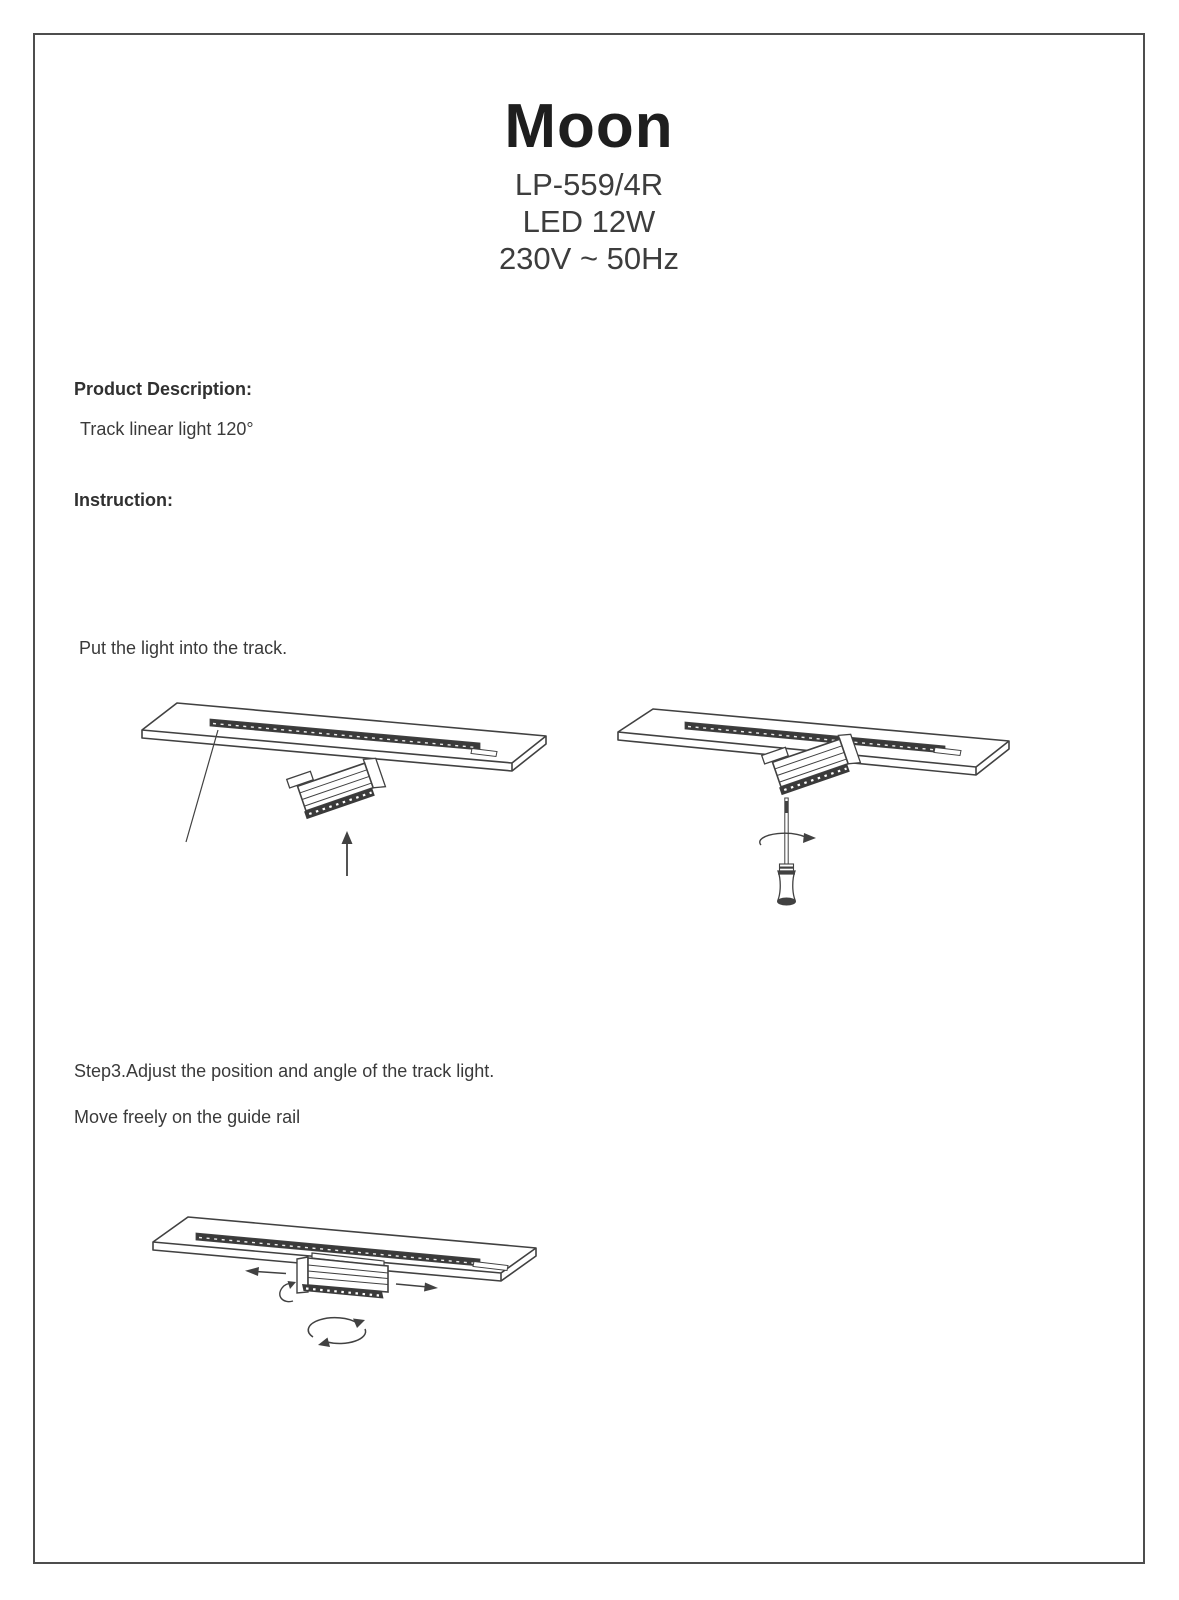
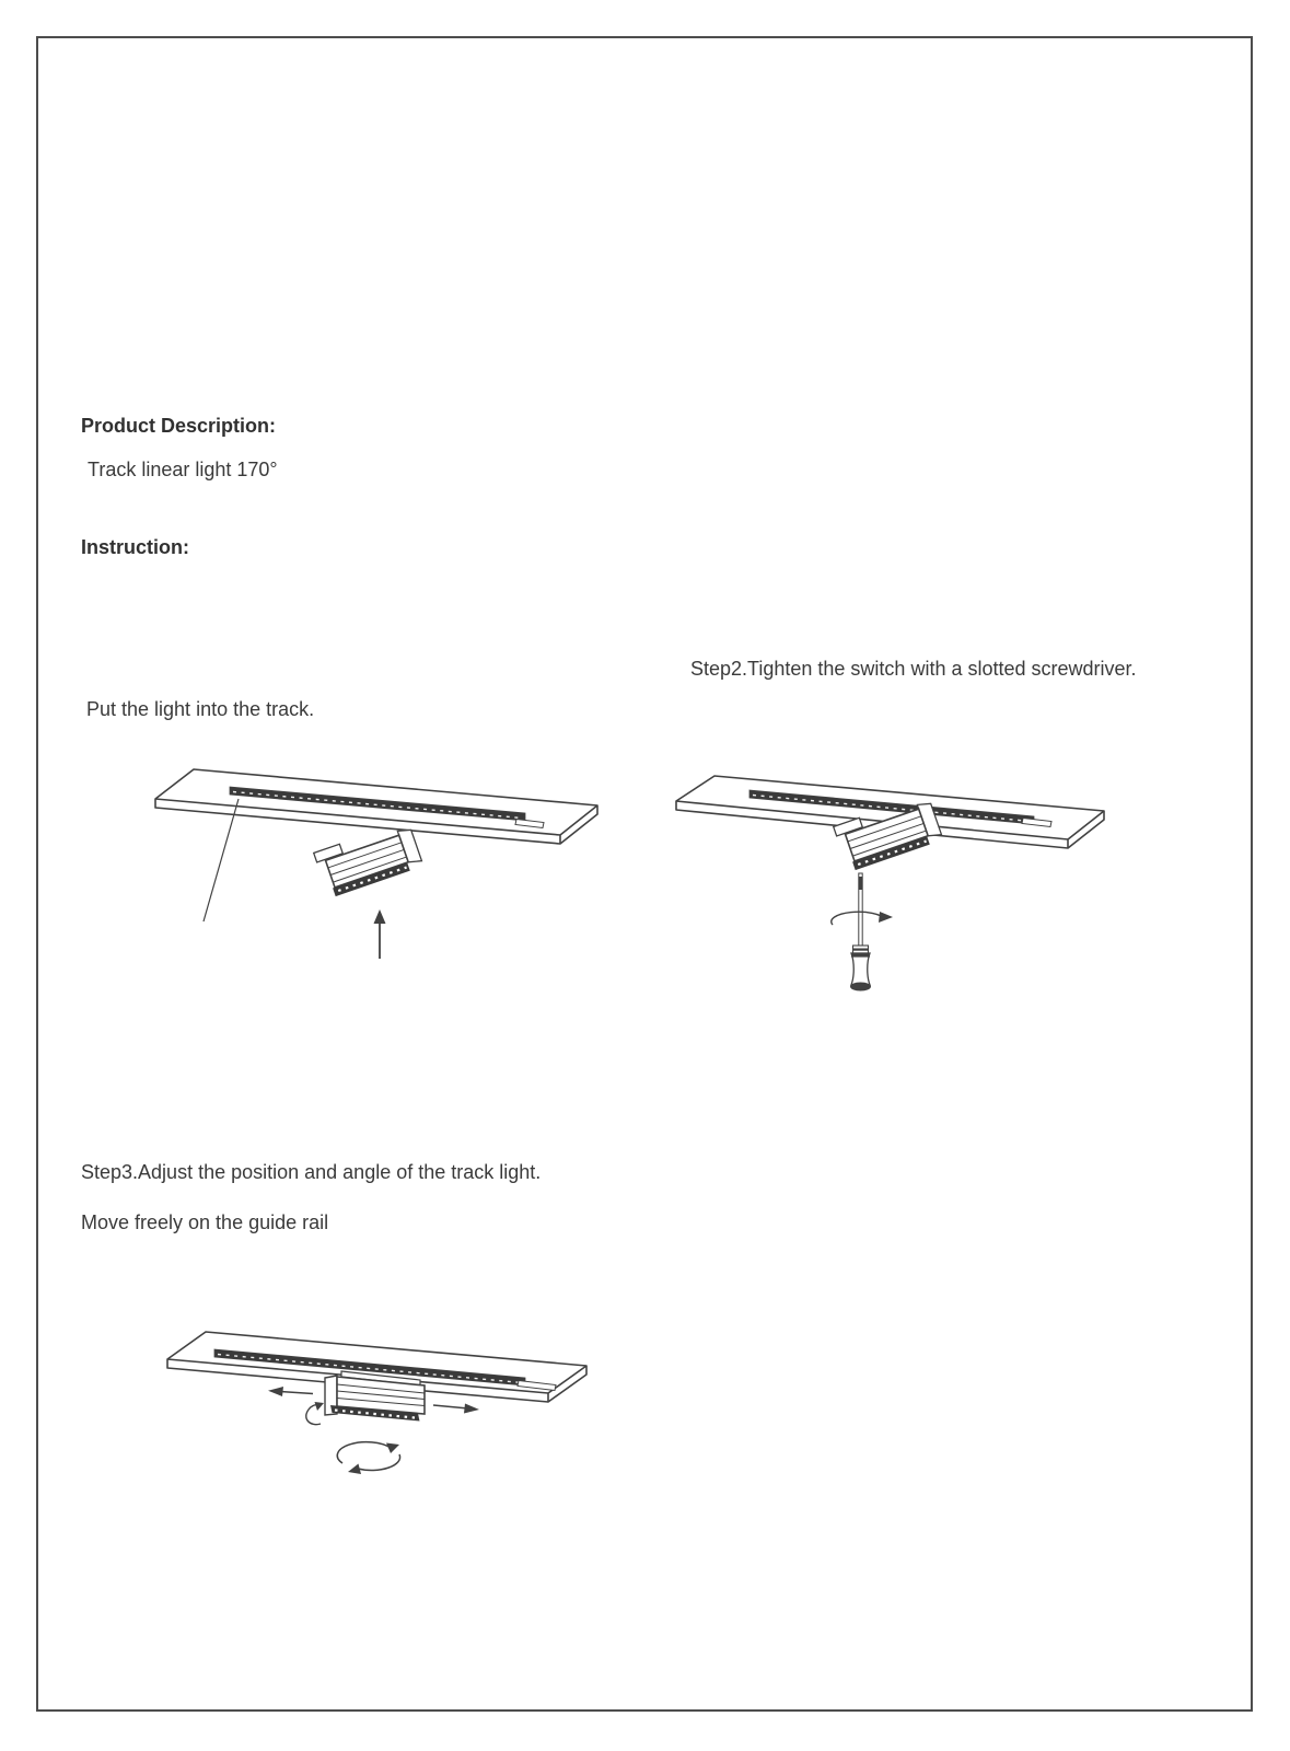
- Moon
- LP-559/4R
- LED 12W
- 230V ~ 50Hz
  Product Description:
- Track linear light 120°
+ Track linear light 170°
  Instruction:
  Put the light into the track.
+ Step2.Tighten the switch with a slotted screwdriver.
  Step3.Adjust the position and angle of the track light.
  Move freely on the guide rail
